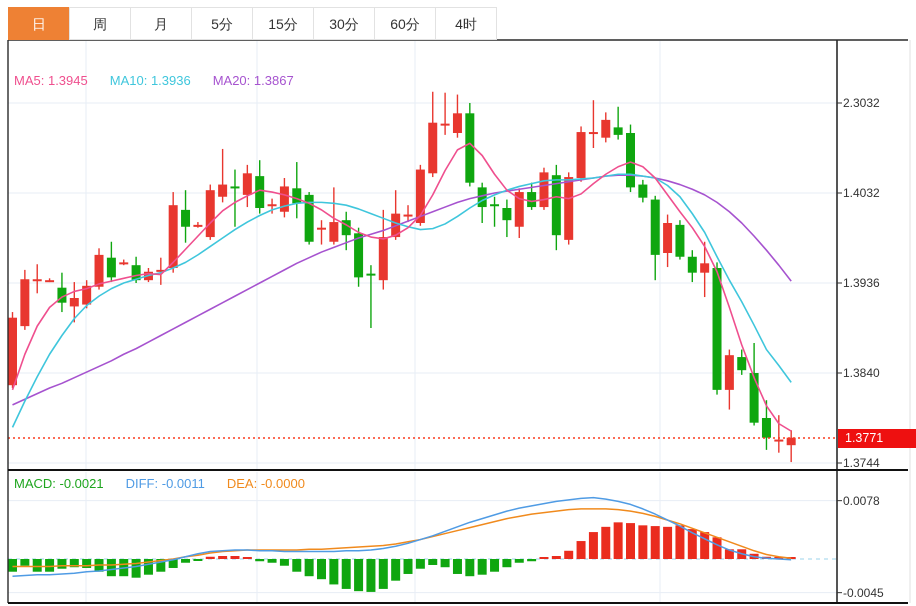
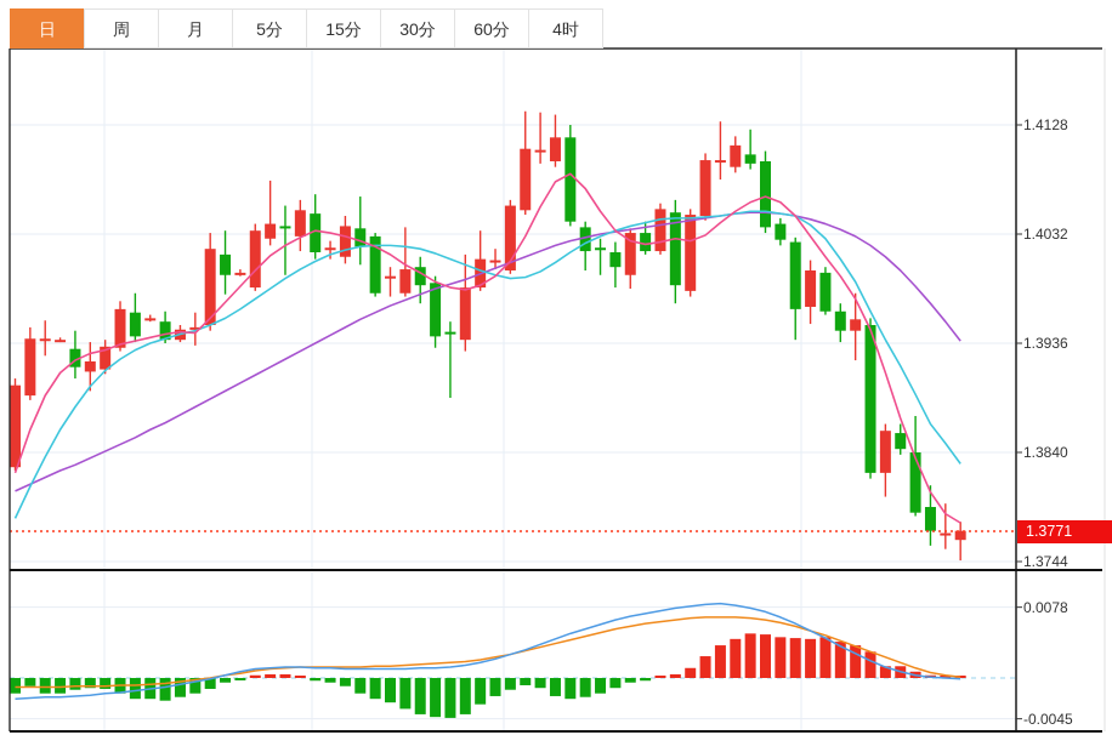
  日
  周
  月
  5分
  15分
  30分
  60分
  4时
- MA5: 1.3945
- MA10: 1.3936
- MA20: 1.3867
- MACD: -0.0021
- DIFF: -0.0011
- DEA: -0.0000
- 2.3032
+ 1.4128
  1.4032
  1.3936
  1.3840
  1.3744
  0.0078
  -0.0045
  1.3771
